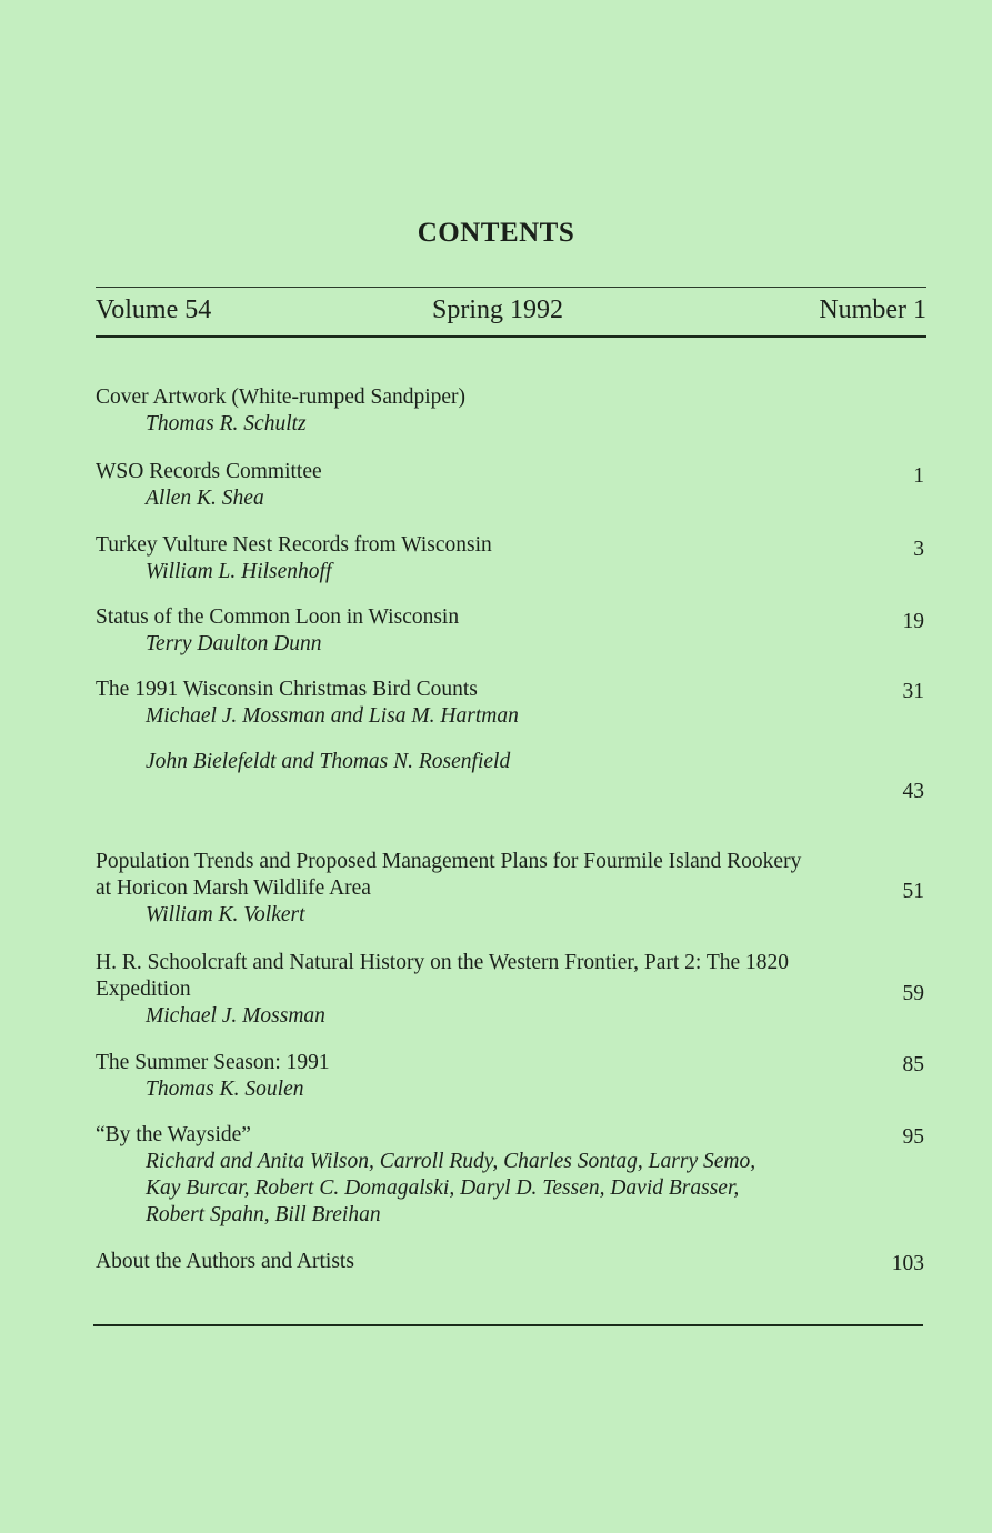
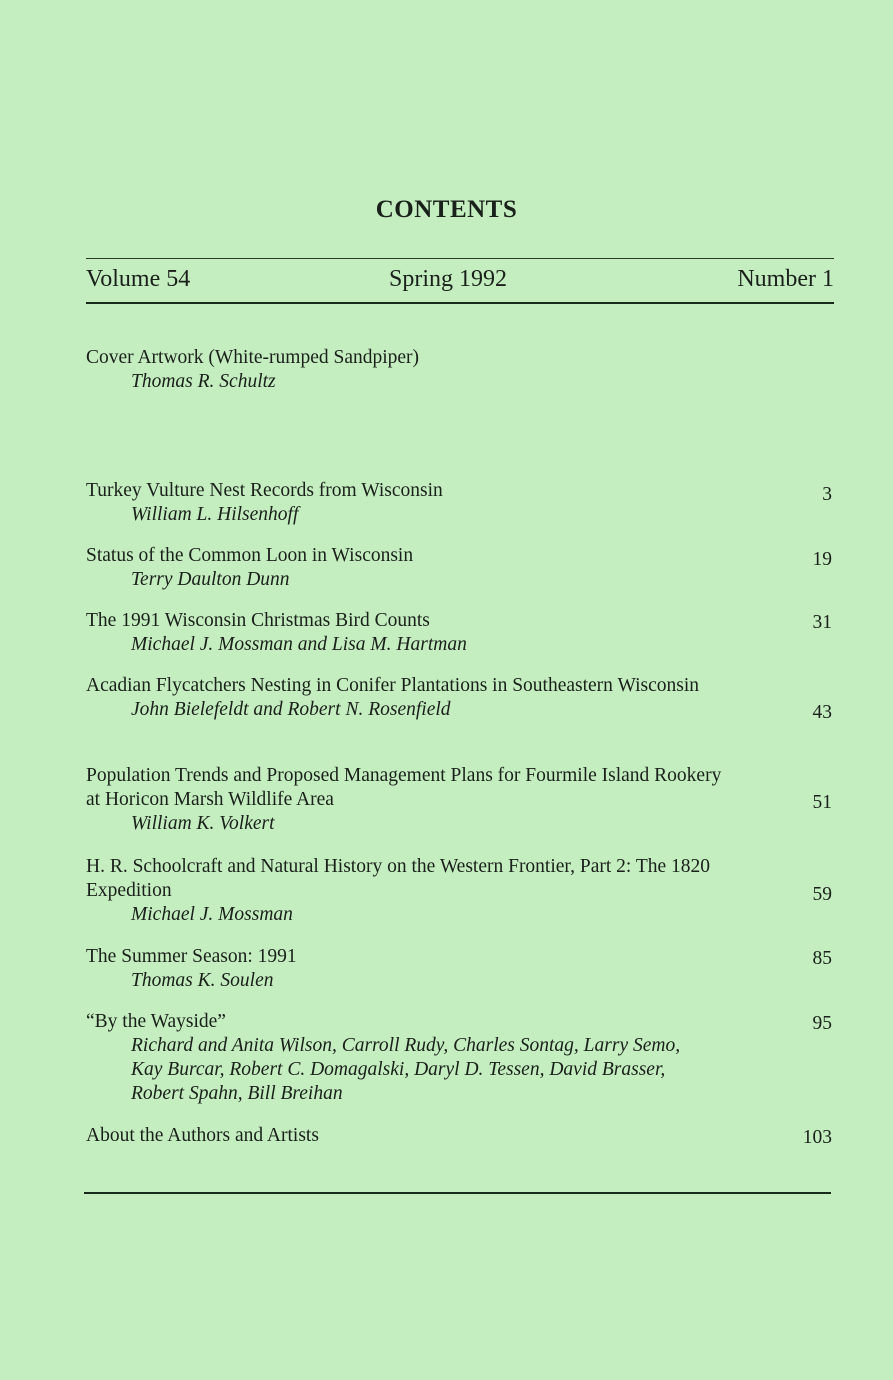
  CONTENTS
  Volume 54
  Spring 1992
  Number 1
  Cover Artwork (White-rumped Sandpiper)
  Thomas R. Schultz
- WSO Records Committee
- Allen K. Shea
- 1
  Turkey Vulture Nest Records from Wisconsin
  William L. Hilsenhoff
  3
  Status of the Common Loon in Wisconsin
  Terry Daulton Dunn
  19
  The 1991 Wisconsin Christmas Bird Counts
  Michael J. Mossman and Lisa M. Hartman
  31
+ Acadian Flycatchers Nesting in Conifer Plantations in Southeastern Wisconsin
- John Bielefeldt and Thomas N. Rosenfield
+ John Bielefeldt and Robert N. Rosenfield
  43
  Population Trends and Proposed Management Plans for Fourmile Island Rookery at Horicon Marsh Wildlife Area
  William K. Volkert
  51
  H. R. Schoolcraft and Natural History on the Western Frontier, Part 2: The 1820 Expedition
  Michael J. Mossman
  59
  The Summer Season: 1991
  Thomas K. Soulen
  85
  “By the Wayside”
  Richard and Anita Wilson, Carroll Rudy, Charles Sontag, Larry Semo, Kay Burcar, Robert C. Domagalski, Daryl D. Tessen, David Brasser, Robert Spahn, Bill Breihan
  95
  About the Authors and Artists
  103
